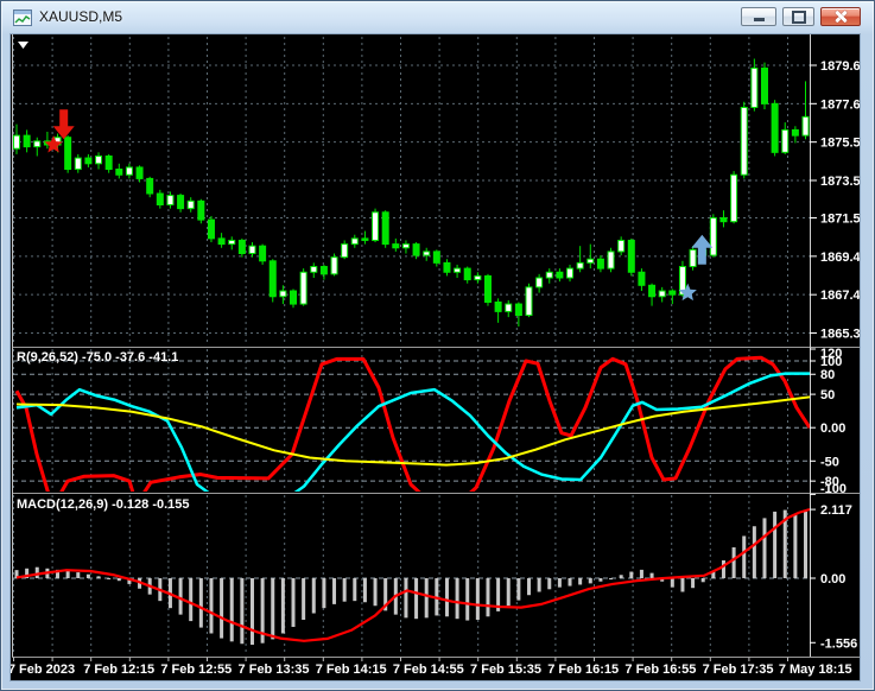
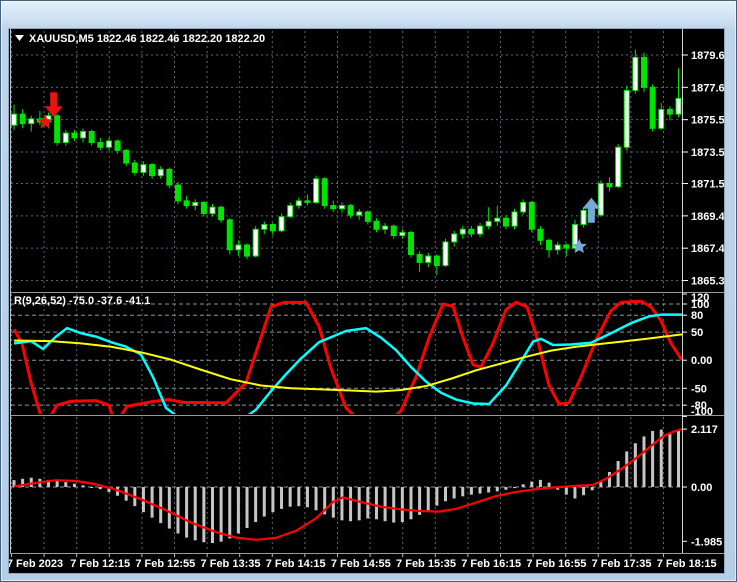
- XAUUSD,M5
  1879.6
  1877.6
  1875.5
  1873.5
  1871.5
  1869.4
  1867.4
  1865.3
  120
  100
  80
  50
  0.00
  -50
  -80
  -100
  2.117
  0.00
- -1.556
+ -1.985
  7 Feb 2023
  7 Feb 12:15
  7 Feb 12:55
  7 Feb 13:35
  7 Feb 14:15
  7 Feb 14:55
  7 Feb 15:35
  7 Feb 16:15
  7 Feb 16:55
  7 Feb 17:35
- 7 May 18:15
+ 7 Feb 18:15
+ XAUUSD,M5 1822.46 1822.46 1822.20 1822.20
  R(9,26,52) -75.0 -37.6 -41.1
- MACD(12,26,9) -0.128 -0.155
